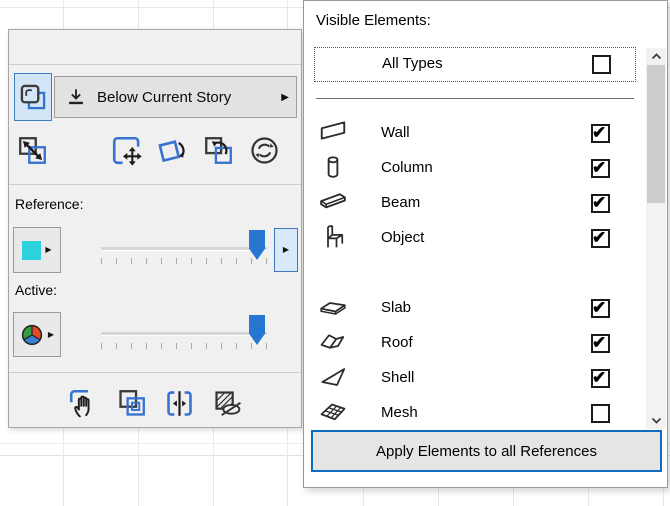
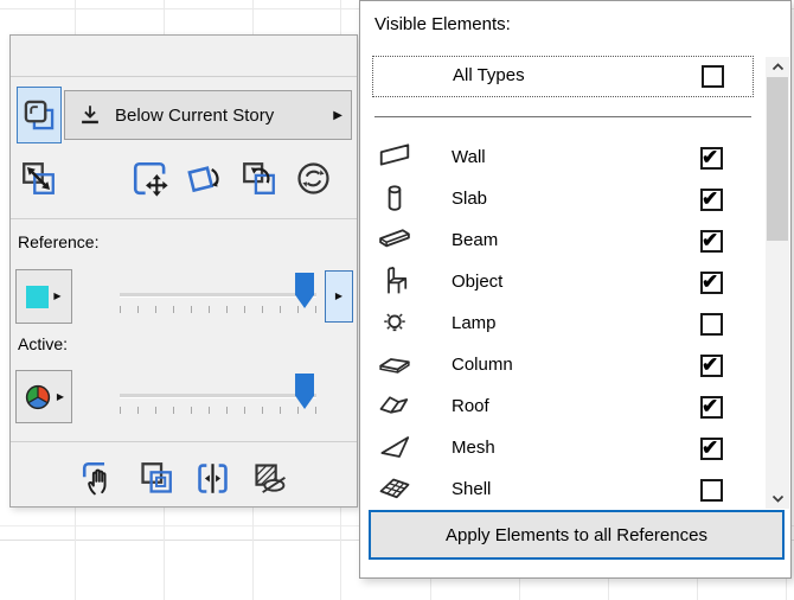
  Below Current Story
  ▶
  Reference:
  ▶
  ▶
  Active:
  ▶
  Visible Elements:
  All Types
  Wall
  ✔
- Column
+ Slab
  ✔
  Beam
  ✔
  Object
  ✔
+ Lamp
- Slab
+ Column
  ✔
  Roof
  ✔
- Shell
+ Mesh
  ✔
- Mesh
+ Shell
  Apply Elements to all References
